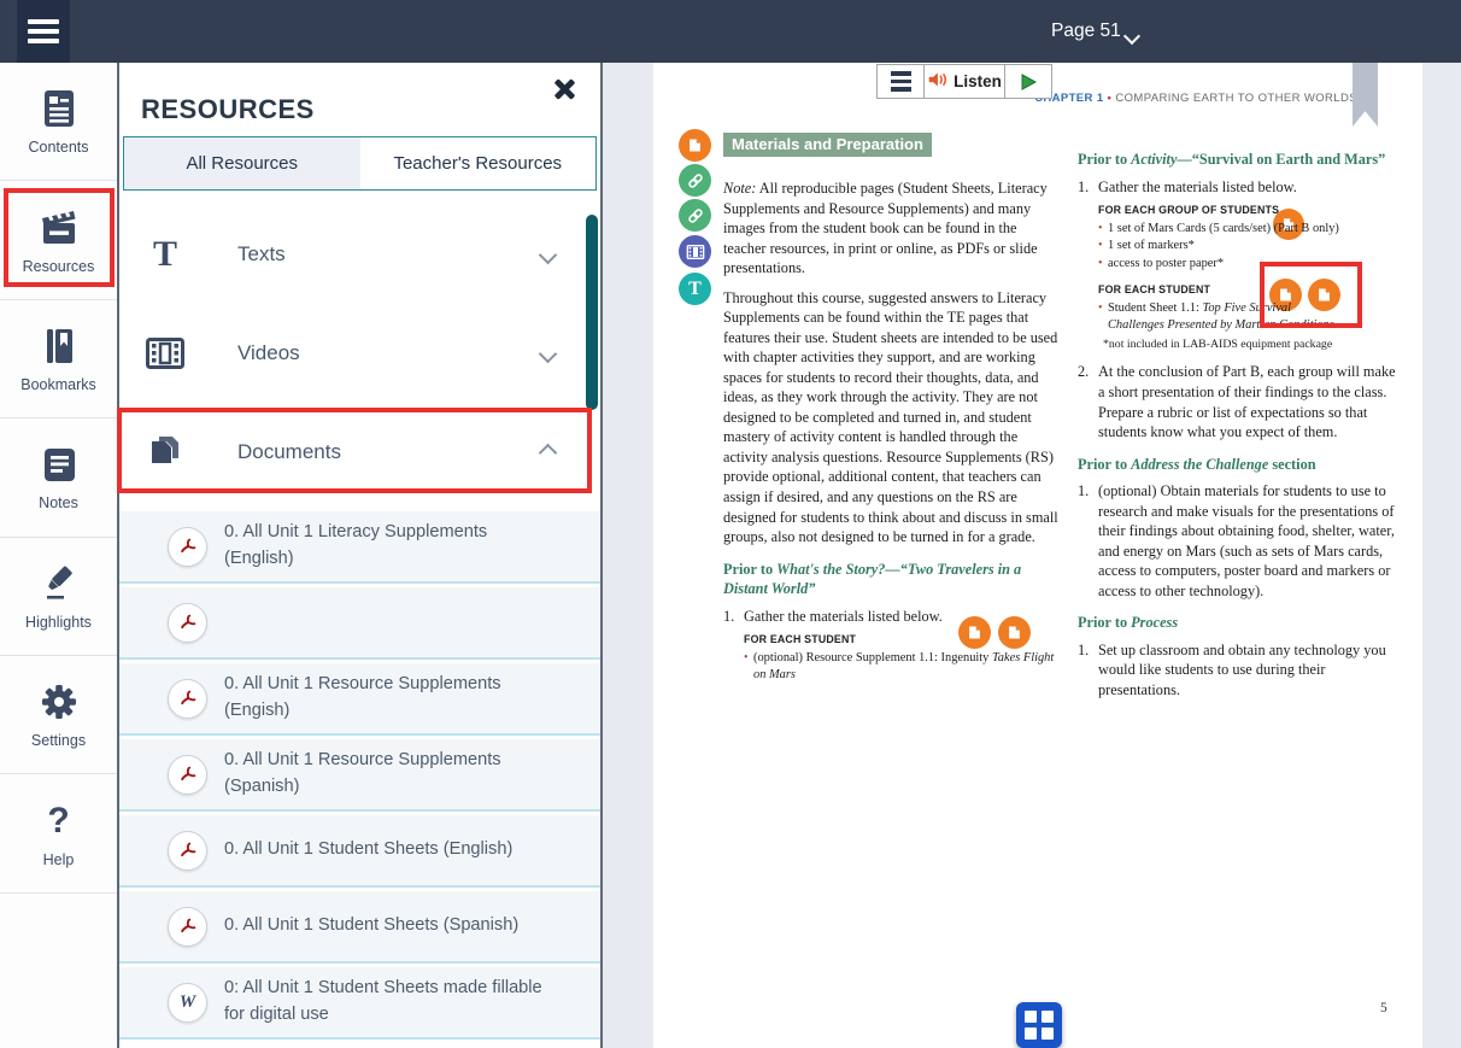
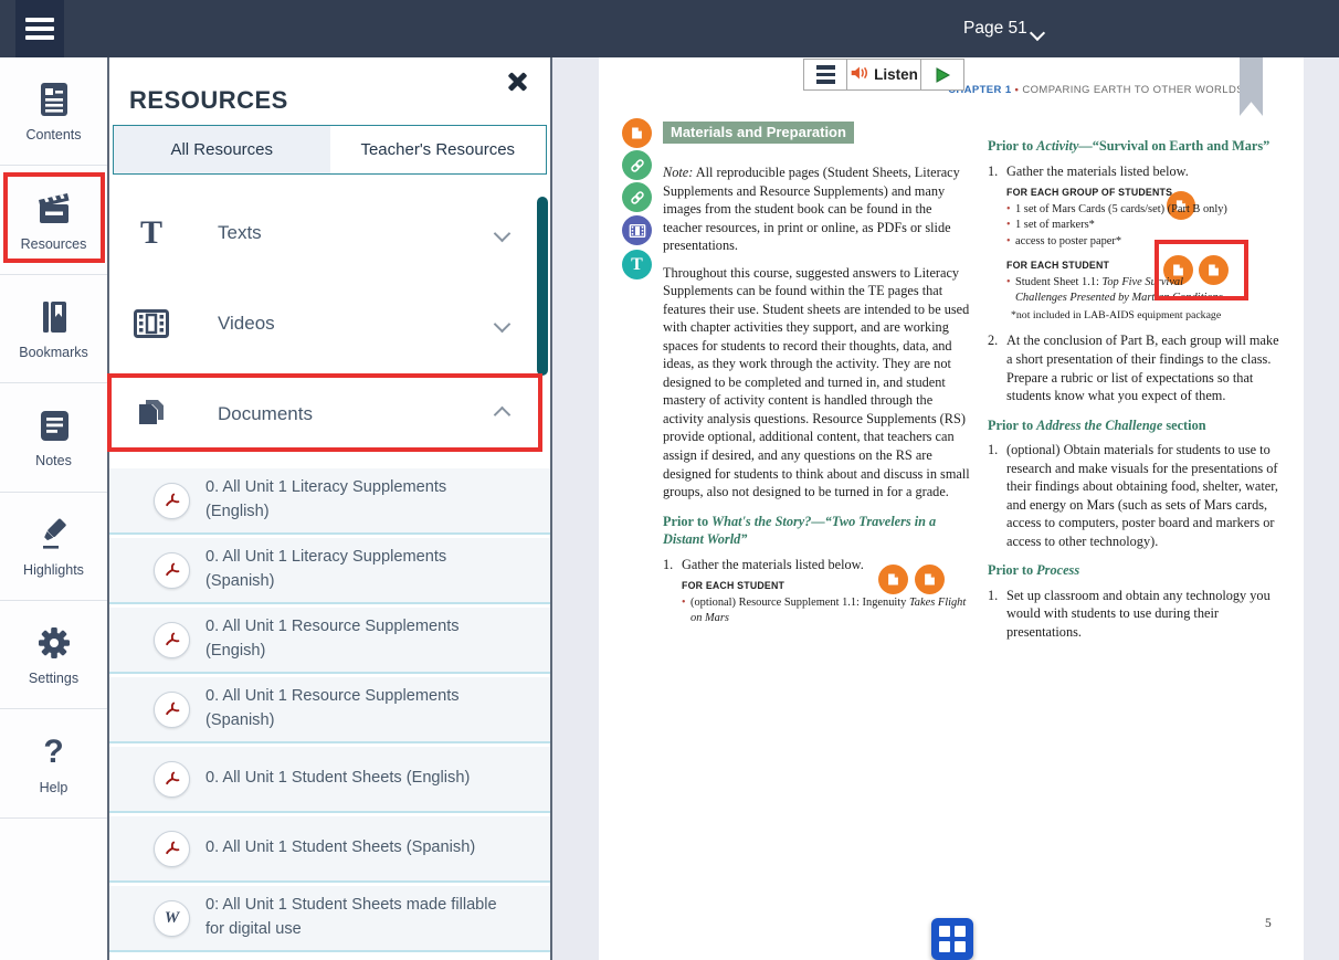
  Page 51
  Contents
  Resources
  Bookmarks
  Notes
  Highlights
  Settings
  ?
  Help
  RESOURCES
  All Resources
  Teacher's Resources
  T
  Texts
  Videos
  Documents
  0. All Unit 1 Literacy Supplements (English)
+ 0. All Unit 1 Literacy Supplements (Spanish)
  0. All Unit 1 Resource Supplements (Engish)
  0. All Unit 1 Resource Supplements (Spanish)
  0. All Unit 1 Student Sheets (English)
  0. All Unit 1 Student Sheets (Spanish)
  W
  0: All Unit 1 Student Sheets made fillable for digital use
  APTER 1 • COMPARING EARTH TO OTHER WORLD
  T
  Materials and Preparation
  Note: All reproducible pages (Student Sheets, Literacy Supplements and Resource Supplements) and many images from the student book can be found in the teacher resources, in print or online, as PDFs or slide presentations.
  Throughout this course, suggested answers to Literacy Supplements can be found within the TE pages that features their use. Student sheets are intended to be used with chapter activities they support, and are working spaces for students to record their thoughts, data, and ideas, as they work through the activity. They are not designed to be completed and turned in, and student mastery of activity content is handled through the activity analysis questions. Resource Supplements (RS) provide optional, additional content, that teachers can assign if desired, and any questions on the RS are designed for students to think about and discuss in small groups, also not designed to be turned in for a grade.
  Prior to What's the Story?—“Two Travelers in a Distant World”
  1.
  Gather the materials listed below.
  FOR EACH STUDENT
  •
  (optional) Resource Supplement 1.1: Ingenuity Takes Flight on Mars
  Prior to Activity—“Survival on Earth and Mars”
  1.
  Gather the materials listed below.
  FOR EACH GROUP OF STUDENTS
  •
  1 set of Mars Cards (5 cards/set) (Part B only)
  •
  1 set of markers*
  •
  access to poster paper*
  FOR EACH STUDENT
  •
  Student Sheet 1.1: Top Five Survival Challenges Presented by Martian Conditions
  *not included in LAB-AIDS equipment package
  2.
  At the conclusion of Part B, each group will make a short presentation of their findings to the class. Prepare a rubric or list of expectations so that students know what you expect of them.
  Prior to Address the Challenge section
  1.
  (optional) Obtain materials for students to use to research and make visuals for the presentations of their findings about obtaining food, shelter, water, and energy on Mars (such as sets of Mars cards, access to computers, poster board and markers or access to other technology).
  Prior to Process
  1.
- Set up classroom and obtain any technology you would like students to use during their presentations.
+ Set up classroom and obtain any technology you would with students to use during their presentations.
  5
  Listen
